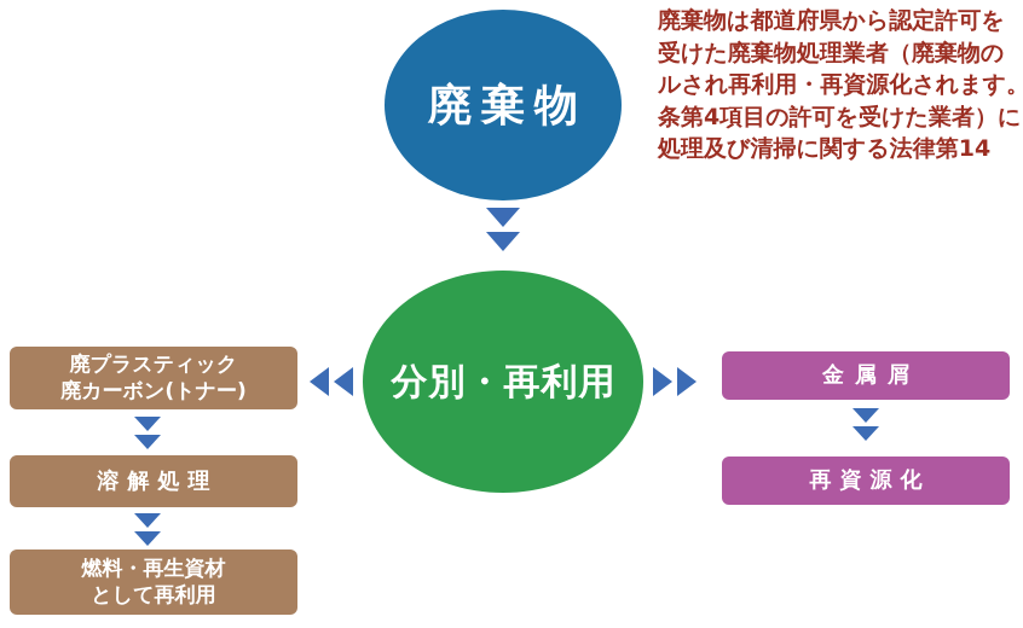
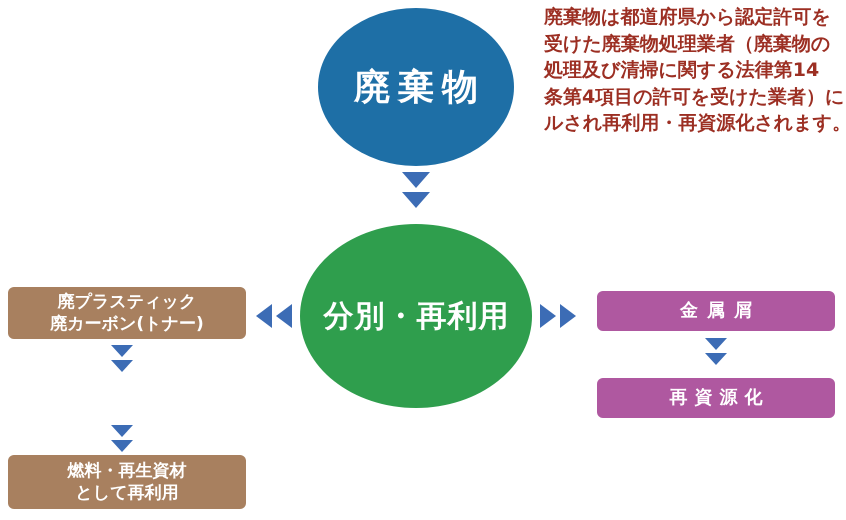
  廃棄物
  分別・再利用
  廃プラスティック
  廃カーボン(トナー)
- 溶解処理
  燃料・再生資材
  として再利用
  金属屑
  再資源化
  廃棄物は都道府県から認定許可を
  受けた廃棄物処理業者（廃棄物の
- ルされ再利用・再資源化されます。
+ 処理及び清掃に関する法律第14
  条第4項目の許可を受けた業者）に
- 処理及び清掃に関する法律第14
+ ルされ再利用・再資源化されます。
